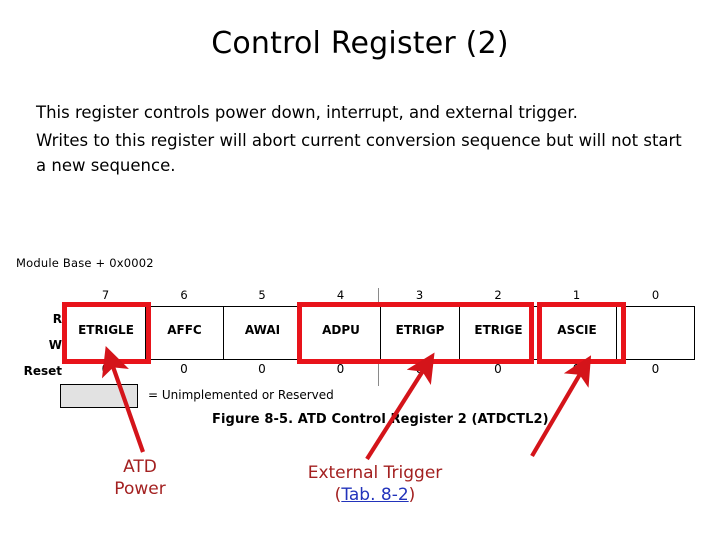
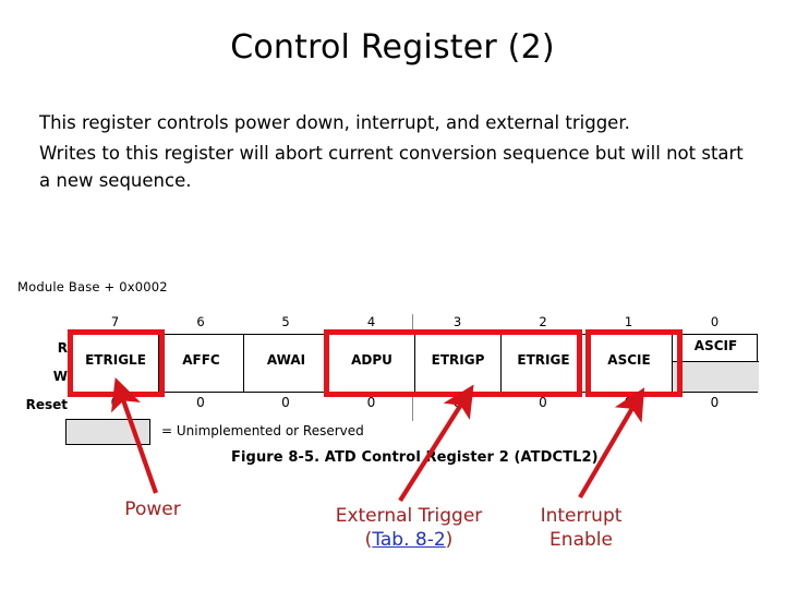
  Control Register (2)
  This register controls power down, interrupt, and external trigger.
  Writes to this register will abort current conversion sequence but will not start a new sequence.
  Module Base + 0x0002
  7
  6
  5
  4
  3
  2
  1
  0
  R
  W
  Reset
  ETRIGLE
  AFFC
  AWAI
  ADPU
  ETRIGP
  ETRIGE
  ASCIE
+ ASCIF
  0
  0
  0
  0
  0
  0
  0
  0
  = Unimplemented or Reserved
  Figure 8-5. ATD Control Register 2 (ATDCTL2)
- ATD
  Power
  External Trigger
  (Tab. 8-2)
+ Interrupt
+ Enable
